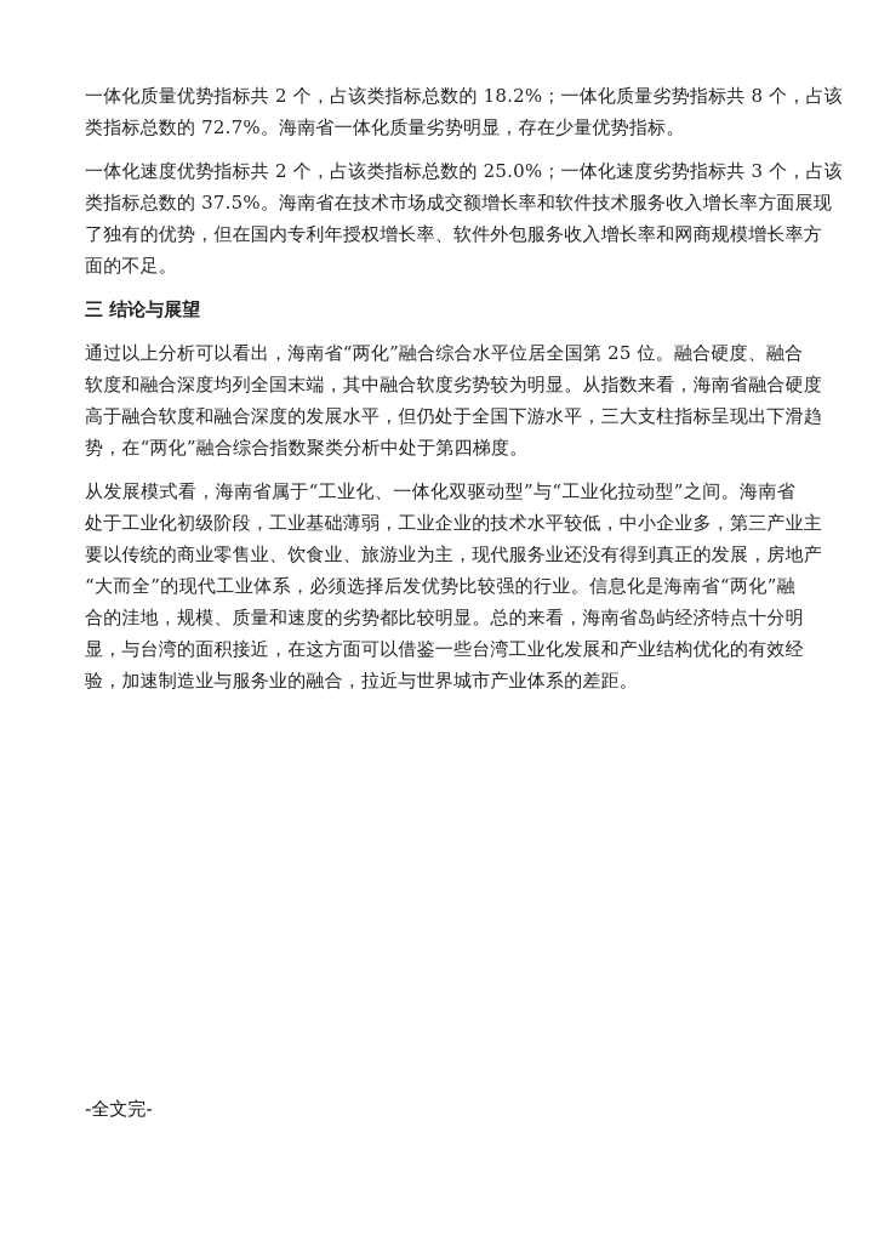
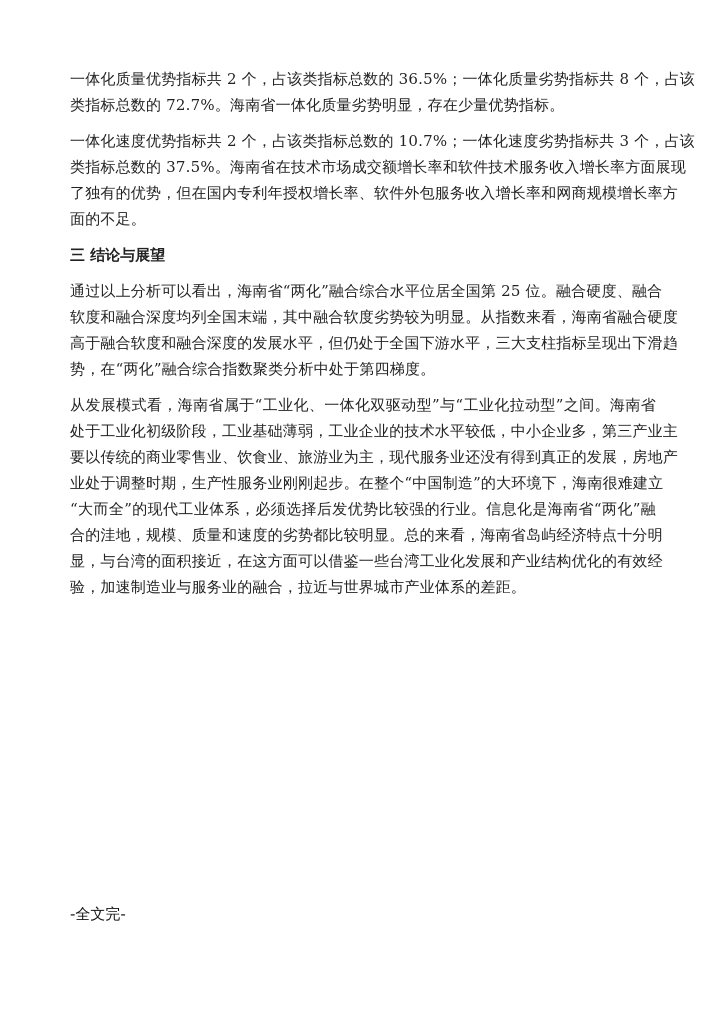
- 一体化质量优势指标共 2 个，占该类指标总数的 18.2%；一体化质量劣势指标共 8 个，占该
+ 一体化质量优势指标共 2 个，占该类指标总数的 36.5%；一体化质量劣势指标共 8 个，占该
  类指标总数的 72.7%。海南省一体化质量劣势明显，存在少量优势指标。
- 一体化速度优势指标共 2 个，占该类指标总数的 25.0%；一体化速度劣势指标共 3 个，占该
+ 一体化速度优势指标共 2 个，占该类指标总数的 10.7%；一体化速度劣势指标共 3 个，占该
  类指标总数的 37.5%。海南省在技术市场成交额增长率和软件技术服务收入增长率方面展现
  了独有的优势，但在国内专利年授权增长率、软件外包服务收入增长率和网商规模增长率方
  面的不足。
  三 结论与展望
  通过以上分析可以看出，海南省“两化”融合综合水平位居全国第 25 位。融合硬度、融合
  软度和融合深度均列全国末端，其中融合软度劣势较为明显。从指数来看，海南省融合硬度
  高于融合软度和融合深度的发展水平，但仍处于全国下游水平，三大支柱指标呈现出下滑趋
  势，在“两化”融合综合指数聚类分析中处于第四梯度。
  从发展模式看，海南省属于“工业化、一体化双驱动型”与“工业化拉动型”之间。海南省
  处于工业化初级阶段，工业基础薄弱，工业企业的技术水平较低，中小企业多，第三产业主
  要以传统的商业零售业、饮食业、旅游业为主，现代服务业还没有得到真正的发展，房地产
+ 业处于调整时期，生产性服务业刚刚起步。在整个“中国制造”的大环境下，海南很难建立
  “大而全”的现代工业体系，必须选择后发优势比较强的行业。信息化是海南省“两化”融
  合的洼地，规模、质量和速度的劣势都比较明显。总的来看，海南省岛屿经济特点十分明
  显，与台湾的面积接近，在这方面可以借鉴一些台湾工业化发展和产业结构优化的有效经
  验，加速制造业与服务业的融合，拉近与世界城市产业体系的差距。
  -全文完-
